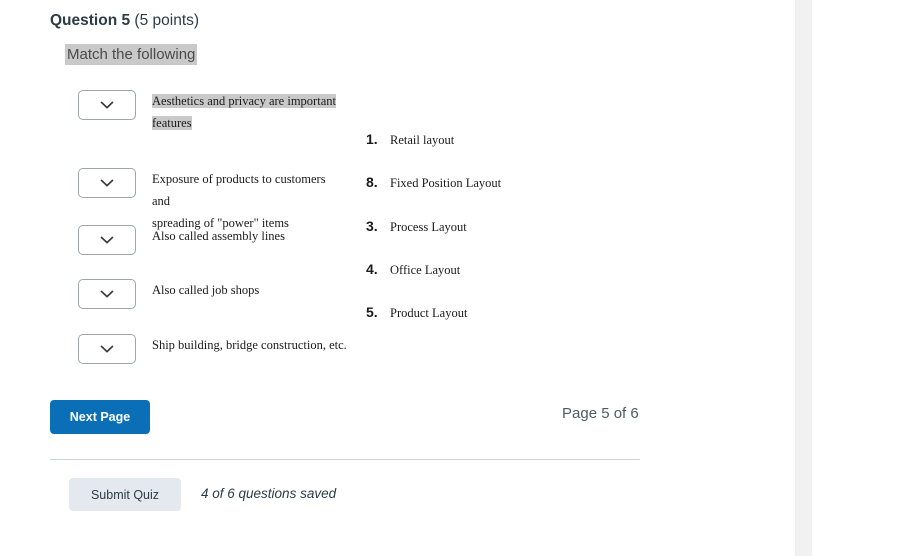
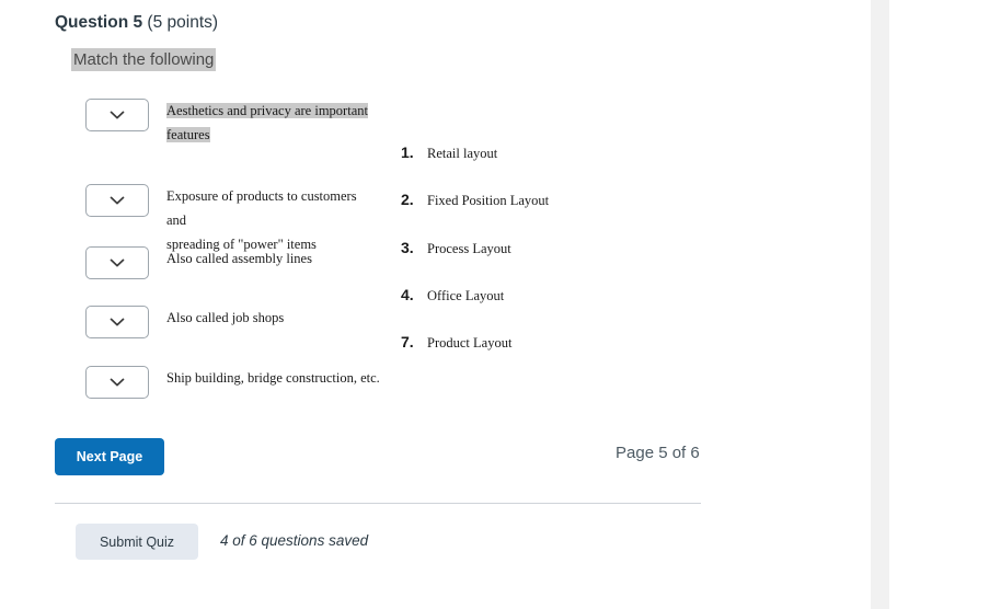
  Question 5 (5 points)
  Match the following
  Aesthetics and privacy are important
  features
  Exposure of products to customers and
  spreading of "power" items
  Also called assembly lines
  Also called job shops
  Ship building, bridge construction, etc.
  1.
  Retail layout
- 8.
+ 2.
  Fixed Position Layout
  3.
  Process Layout
  4.
  Office Layout
- 5.
+ 7.
  Product Layout
  Next Page
  Page 5 of 6
  Submit Quiz
  4 of 6 questions saved
